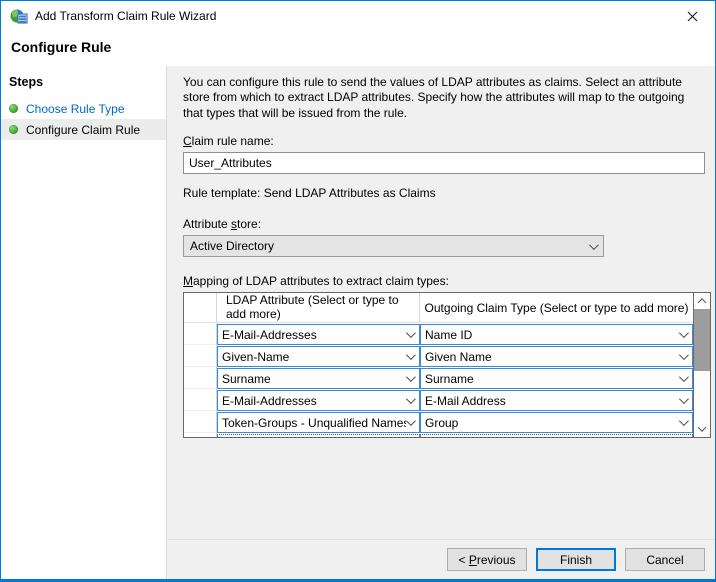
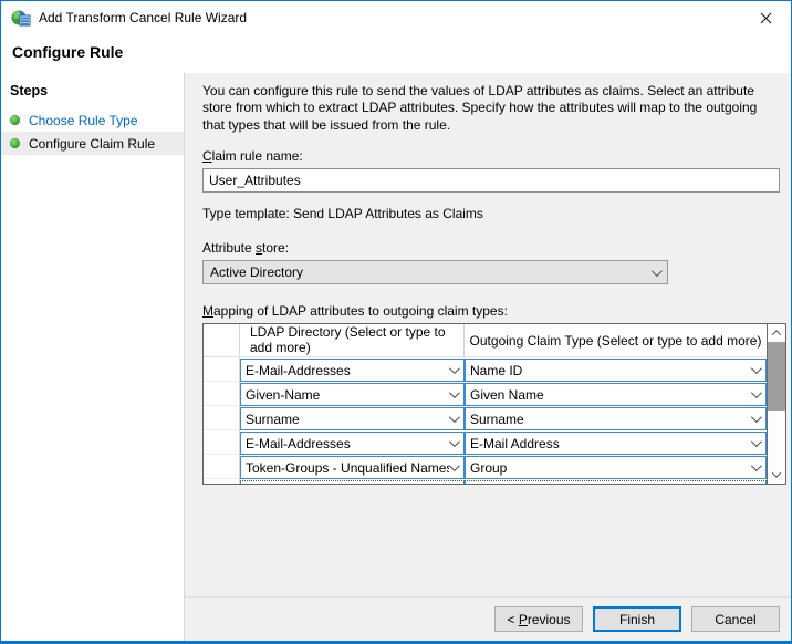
- Add Transform Claim Rule Wizard
+ Add Transform Cancel Rule Wizard
  Configure Rule
  Steps
  Choose Rule Type
  Configure Claim Rule
  You can configure this rule to send the values of LDAP attributes as claims. Select an attribute store from which to extract LDAP attributes. Specify how the attributes will map to the outgoing that types that will be issued from the rule.
  Claim rule name:
  User_Attributes
- Rule template: Send LDAP Attributes as Claims
+ Type template: Send LDAP Attributes as Claims
  Attribute store:
  Active Directory
- Mapping of LDAP attributes to extract claim types:
+ Mapping of LDAP attributes to outgoing claim types:
- LDAP Attribute (Select or type to add more)
+ LDAP Directory (Select or type to add more)
  Outgoing Claim Type (Select or type to add more)
  E-Mail-Addresses
  Name ID
  Given-Name
  Given Name
  Surname
  Surname
  E-Mail-Addresses
  E-Mail Address
  Token-Groups - Unqualified Name
  Group
  < Previous
  Finish
  Cancel
